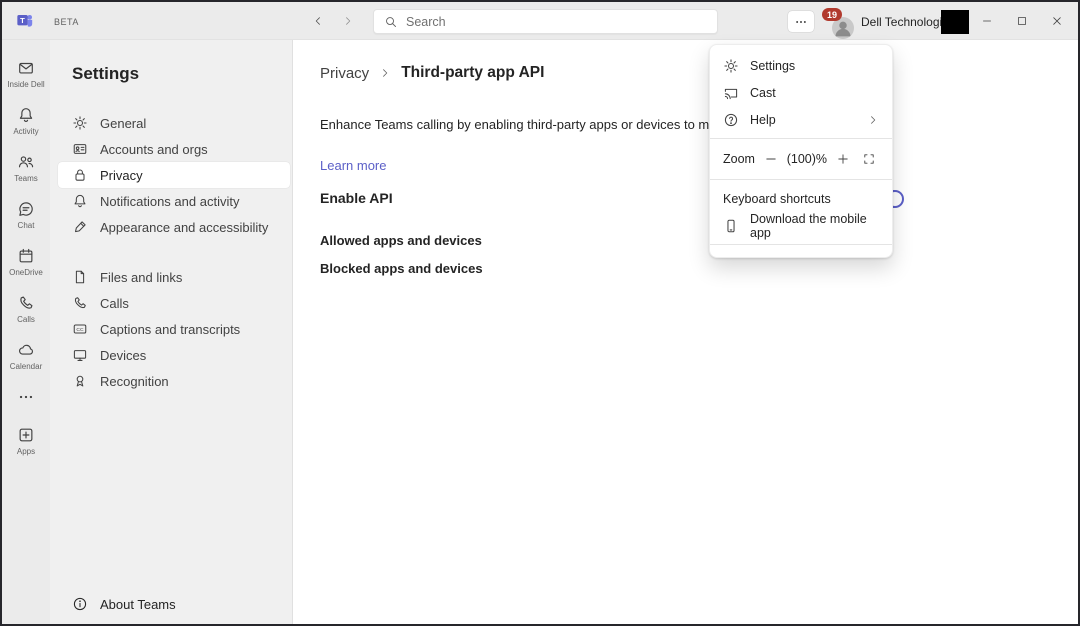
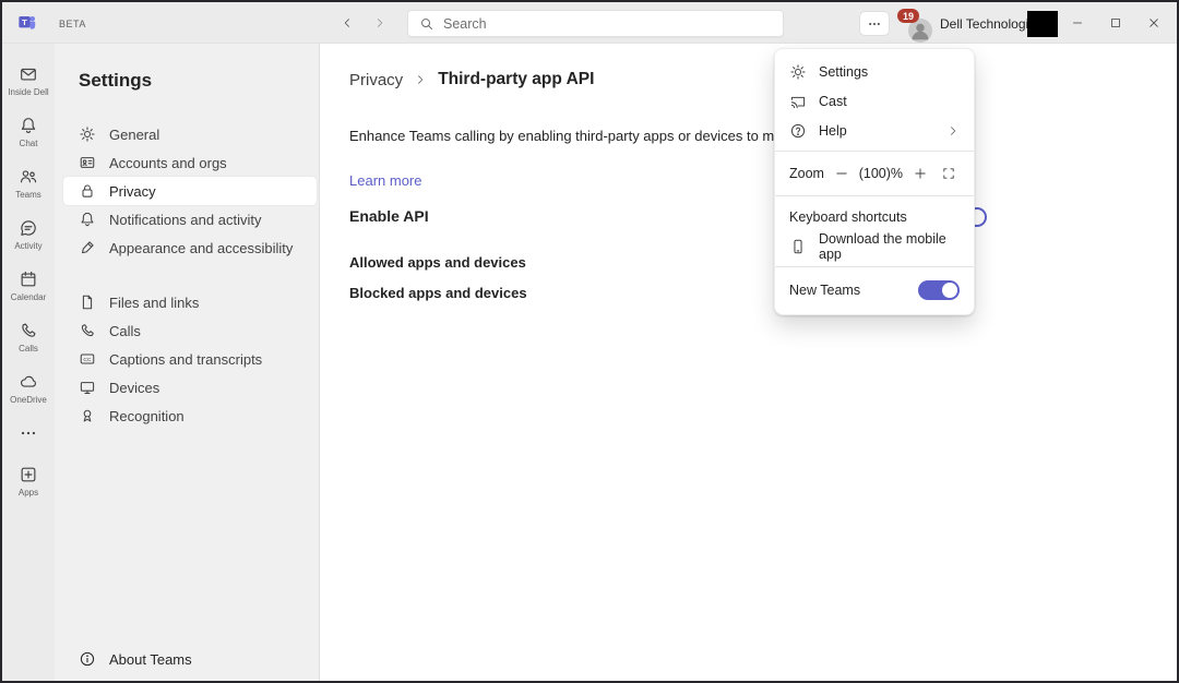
  T
  BETA
  Search
  19
  Dell Technolog
  Inside Dell
- Activity
+ Chat
  Teams
- Chat
+ Activity
- OneDrive
+ Calendar
  Calls
- Calendar
+ OneDrive
  Apps
  Settings
  General
  Accounts and orgs
  Privacy
  Notifications and activity
  Appearance and accessibility
  Files and links
  Calls
  Captions and transcripts
  Devices
  Recognition
  About Teams
  Privacy
  Third-party app API
  Enhance Teams calling by enabling third-party apps or devices to m
  Learn more
  Enable API
  Allowed apps and devices
  Blocked apps and devices
  Settings
  Cast
  Help
  Zoom
  (100)%
  Keyboard shortcuts
  Download the mobile app
+ New Teams
